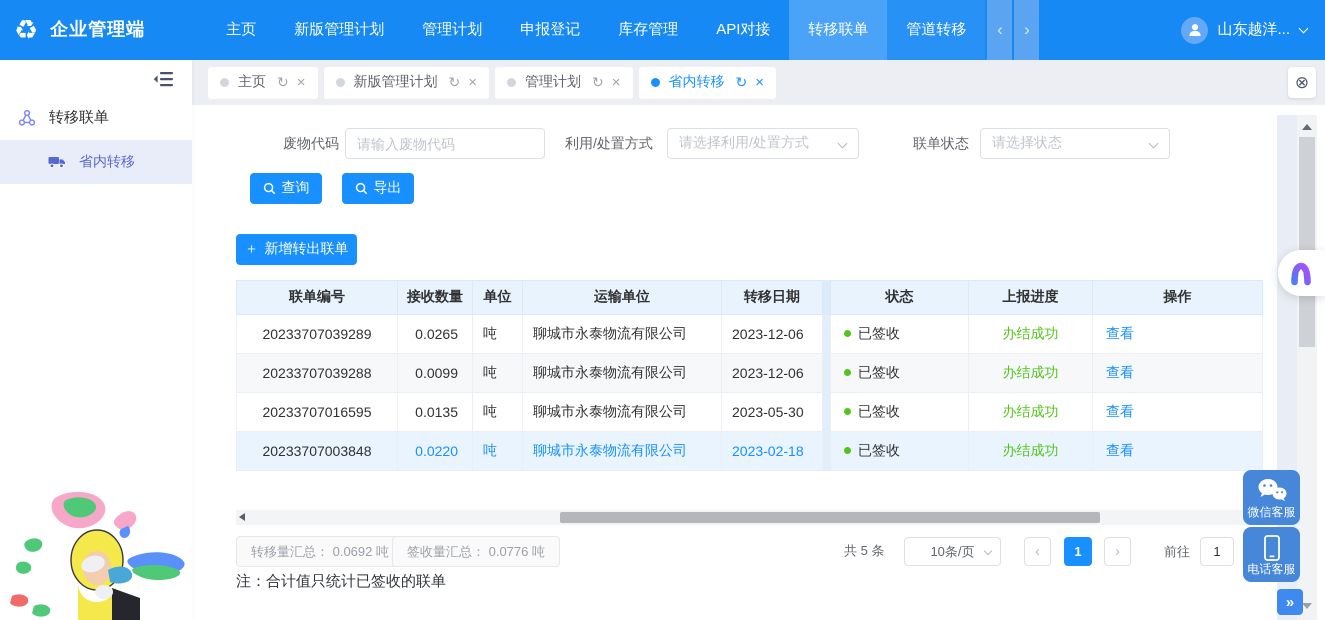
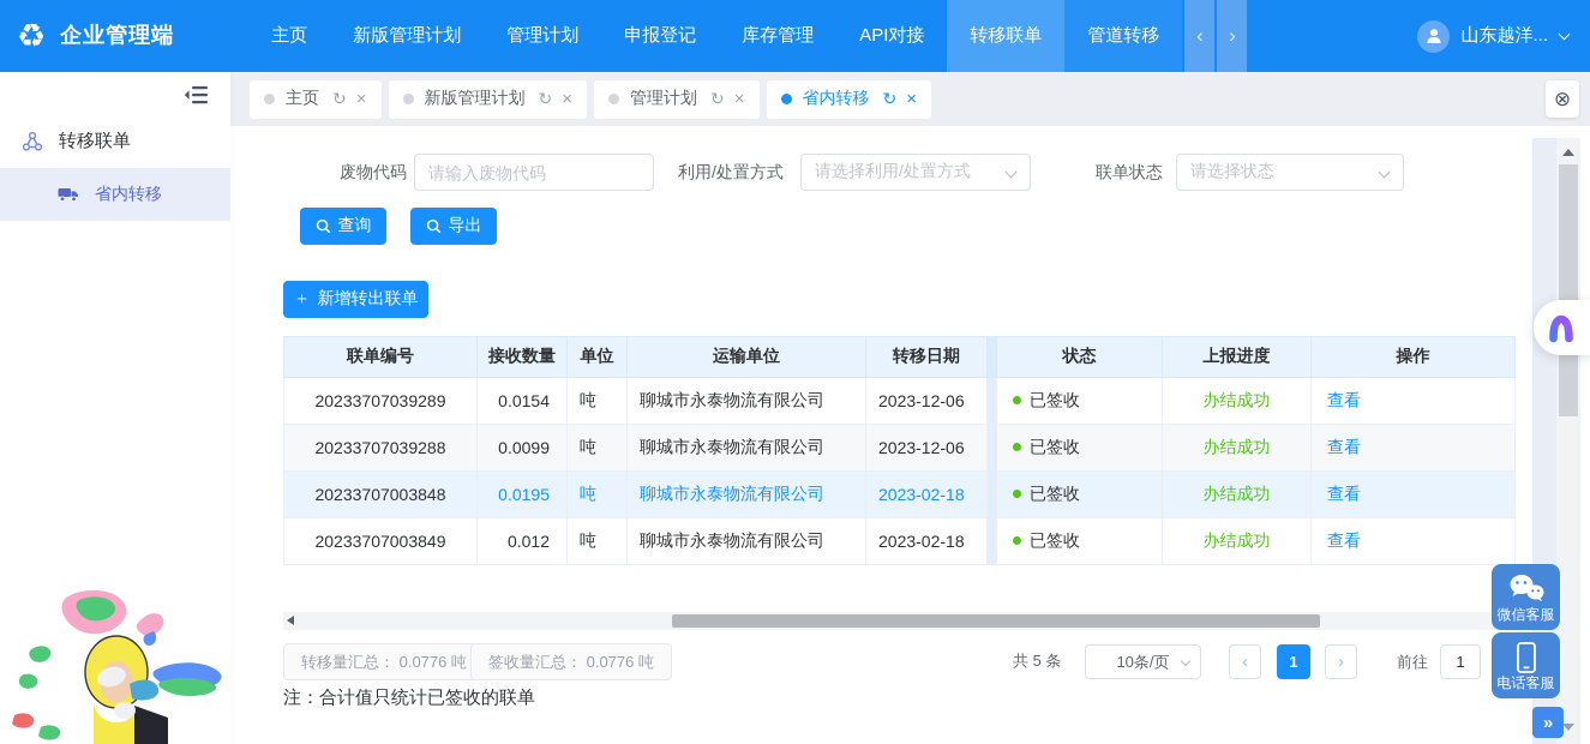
  ♻
  企业管理端
  主页
  新版管理计划
  管理计划
  申报登记
  库存管理
  API对接
  转移联单
  管道转移
  ‹
  ›
  山东越洋...
  转移联单
  省内转移
  主页
  ↻
  ×
  新版管理计划
  ↻
  ×
  管理计划
  ↻
  ×
  省内转移
  ↻
  ×
  ⊗
  废物代码
  请输入废物代码
  利用/处置方式
  请选择利用/处置方式
  联单状态
  请选择状态
  查询
  导出
  ＋
  新增转出联单
  联单编号	接收数量	单位	运输单位	转移日期		状态	上报进度	操作
- 20233707039289	0.0265	吨	聊城市永泰物流有限公司	2023-12-06		已签收	办结成功	查看
+ 20233707039289	0.0154	吨	聊城市永泰物流有限公司	2023-12-06		已签收	办结成功	查看
  20233707039288	0.0099	吨	聊城市永泰物流有限公司	2023-12-06		已签收	办结成功	查看
- 20233707016595	0.0135	吨	聊城市永泰物流有限公司	2023-05-30		已签收	办结成功	查看
- 20233707003848	0.0220	吨	聊城市永泰物流有限公司	2023-02-18		已签收	办结成功	查看
+ 20233707003848	0.0195	吨	聊城市永泰物流有限公司	2023-02-18		已签收	办结成功	查看
+ 20233707003849	0.012	吨	聊城市永泰物流有限公司	2023-02-18		已签收	办结成功	查看
- 转移量汇总： 0.0692 吨
+ 转移量汇总： 0.0776 吨
  签收量汇总： 0.0776 吨
  注：合计值只统计已签收的联单
  共 5 条
  10条/页
  ‹
  1
  ›
  前往
  1
  微信客服
  电话客服
  »
